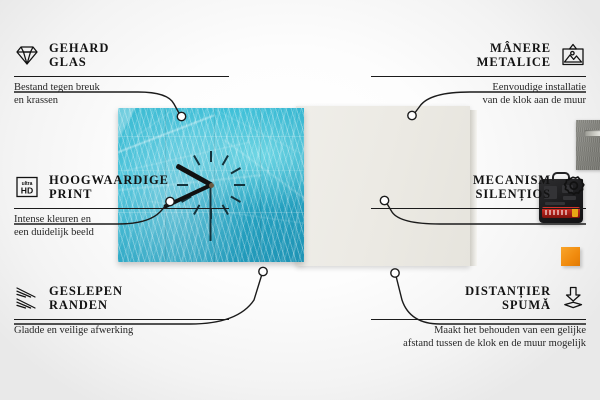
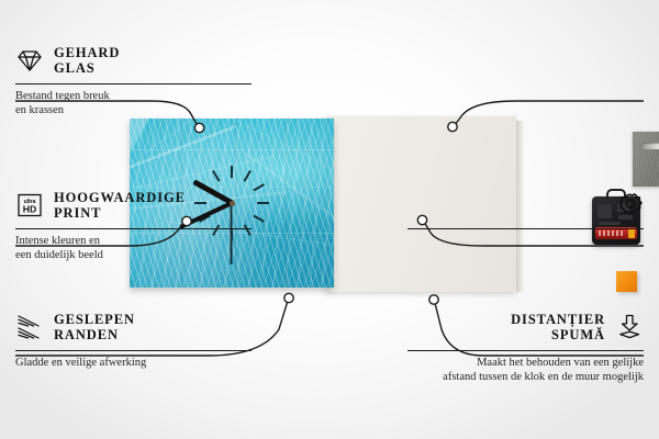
  GEHARD
  GLAS
  Bestand tegen breuk
  en krassen
  HD
  HOOGWAARDIGE
  PRINT
  Intense kleuren en
  een duidelijk beeld
  GESLEPEN
  RANDEN
  Gladde en veilige afwerking
- MÂNERE
- METALICE
- Eenvoudige installatie
- van de klok aan de muur
- MECANISM
- SILENȚIOS
  DISTANȚIER
  SPUMĂ
  Maakt het behouden van een gelijke
  afstand tussen de klok en de muur mogelijk
